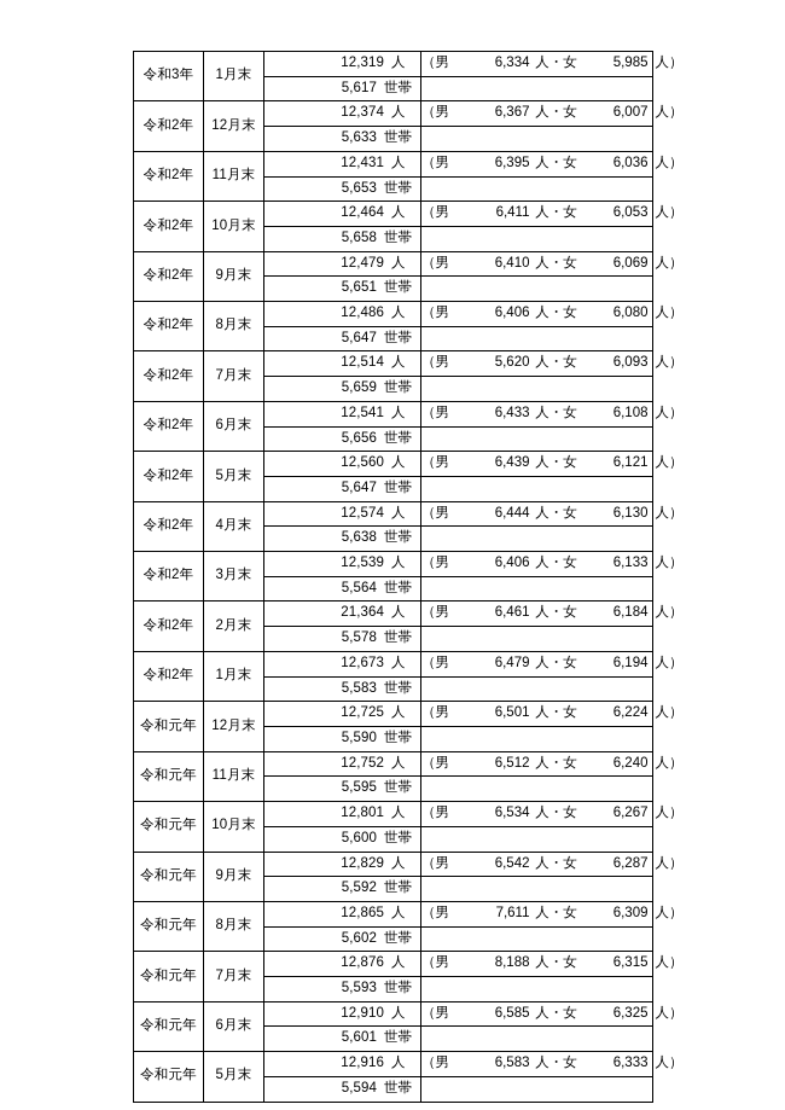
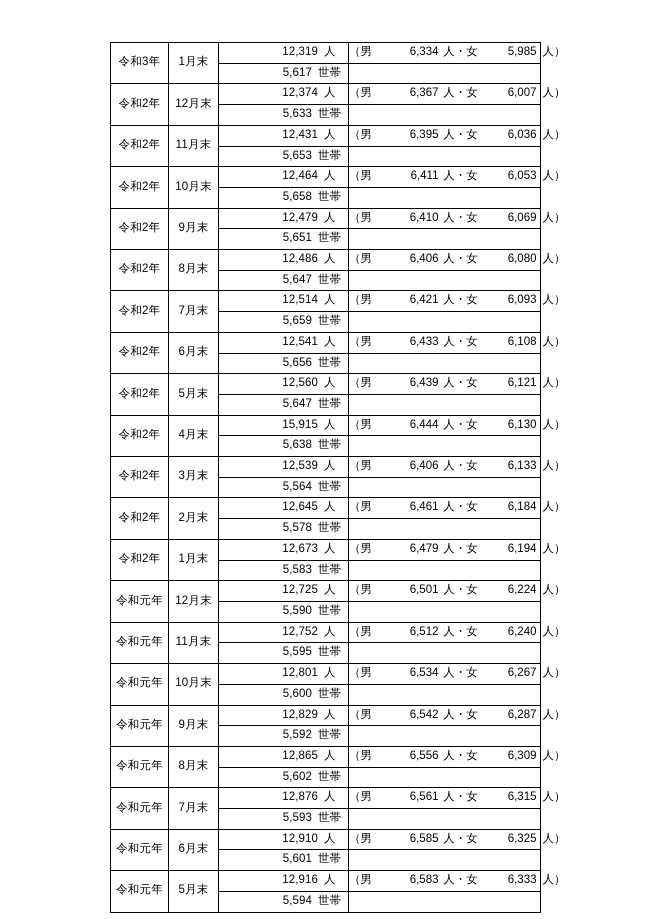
  令和3年	1月末	12,319 人	（男 6,334 人・女 5,985 人）
  5,617 世帯
  令和2年	12月末	12,374 人	（男 6,367 人・女 6,007 人）
  5,633 世帯
  令和2年	11月末	12,431 人	（男 6,395 人・女 6,036 人）
  5,653 世帯
  令和2年	10月末	12,464 人	（男 6,411 人・女 6,053 人）
  5,658 世帯
  令和2年	9月末	12,479 人	（男 6,410 人・女 6,069 人）
  5,651 世帯
  令和2年	8月末	12,486 人	（男 6,406 人・女 6,080 人）
  5,647 世帯
- 令和2年	7月末	12,514 人	（男 5,620 人・女 6,093 人）
+ 令和2年	7月末	12,514 人	（男 6,421 人・女 6,093 人）
  5,659 世帯
  令和2年	6月末	12,541 人	（男 6,433 人・女 6,108 人）
  5,656 世帯
  令和2年	5月末	12,560 人	（男 6,439 人・女 6,121 人）
  5,647 世帯
- 令和2年	4月末	12,574 人	（男 6,444 人・女 6,130 人）
+ 令和2年	4月末	15,915 人	（男 6,444 人・女 6,130 人）
  5,638 世帯
  令和2年	3月末	12,539 人	（男 6,406 人・女 6,133 人）
  5,564 世帯
- 令和2年	2月末	21,364 人	（男 6,461 人・女 6,184 人）
+ 令和2年	2月末	12,645 人	（男 6,461 人・女 6,184 人）
  5,578 世帯
  令和2年	1月末	12,673 人	（男 6,479 人・女 6,194 人）
  5,583 世帯
  令和元年	12月末	12,725 人	（男 6,501 人・女 6,224 人）
  5,590 世帯
  令和元年	11月末	12,752 人	（男 6,512 人・女 6,240 人）
  5,595 世帯
  令和元年	10月末	12,801 人	（男 6,534 人・女 6,267 人）
  5,600 世帯
  令和元年	9月末	12,829 人	（男 6,542 人・女 6,287 人）
  5,592 世帯
- 令和元年	8月末	12,865 人	（男 7,611 人・女 6,309 人）
+ 令和元年	8月末	12,865 人	（男 6,556 人・女 6,309 人）
  5,602 世帯
- 令和元年	7月末	12,876 人	（男 8,188 人・女 6,315 人）
+ 令和元年	7月末	12,876 人	（男 6,561 人・女 6,315 人）
  5,593 世帯
  令和元年	6月末	12,910 人	（男 6,585 人・女 6,325 人）
  5,601 世帯
  令和元年	5月末	12,916 人	（男 6,583 人・女 6,333 人）
  5,594 世帯
